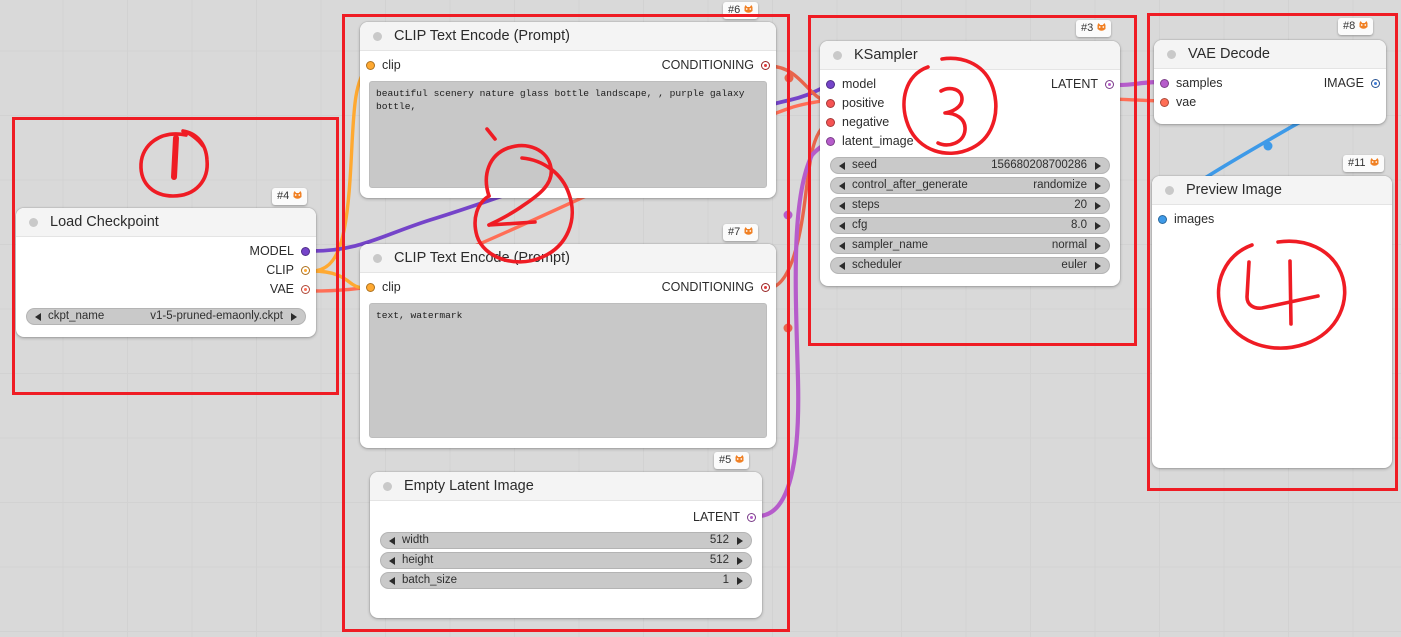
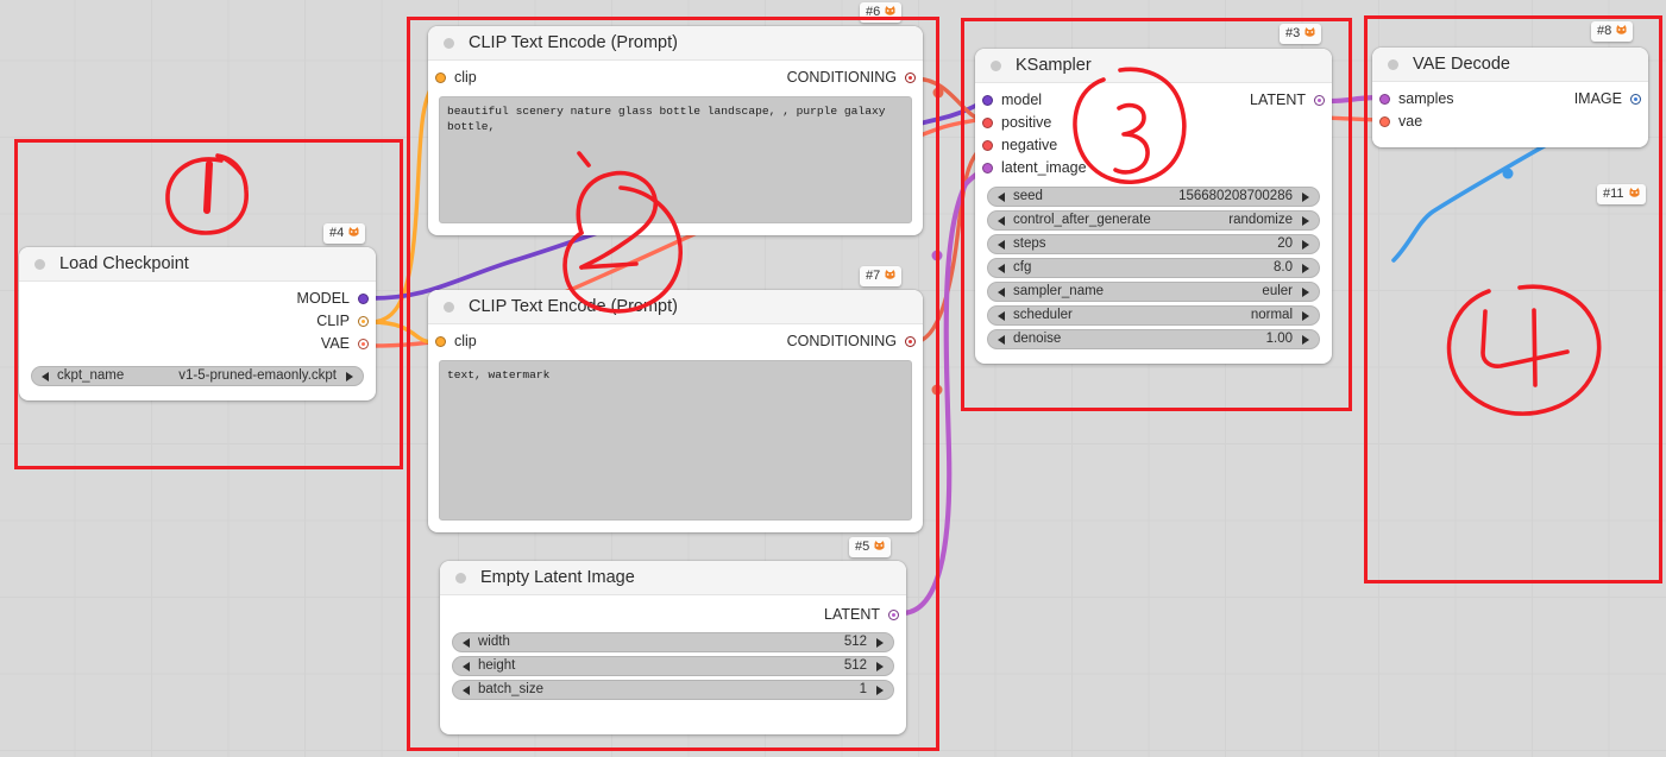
  #4
  Load Checkpoint
  MODEL
  CLIP
  VAE
  ckpt_name
  v1-5-pruned-emaonly.ckpt
  #6
  CLIP Text Encode (Prompt)
  clip
  CONDITIONING
  beautiful scenery nature glass bottle landscape, , purple galaxy bottle,
  #7
  CLIP Text Encoe (Prmpt)
  clip
  CONDITIONING
  text, watermark
  #5
  Empty Latent Image
  LATENT
  width
  512
  height
  512
  batch_size
  1
  #3
  KSampler
  model
  LATENT
  positive
  negative
  latent_image
  seed
  156680208700286
  control_after_generate
  randomize
  steps
  20
  cfg
  8.0
  sampler_name
- normal
+ euler
  scheduler
- euler
+ normal
+ denoise
+ 1.00
  #8
  VAE Decode
  samples
  IMAGE
  vae
  #11
- Preview Image
- images
